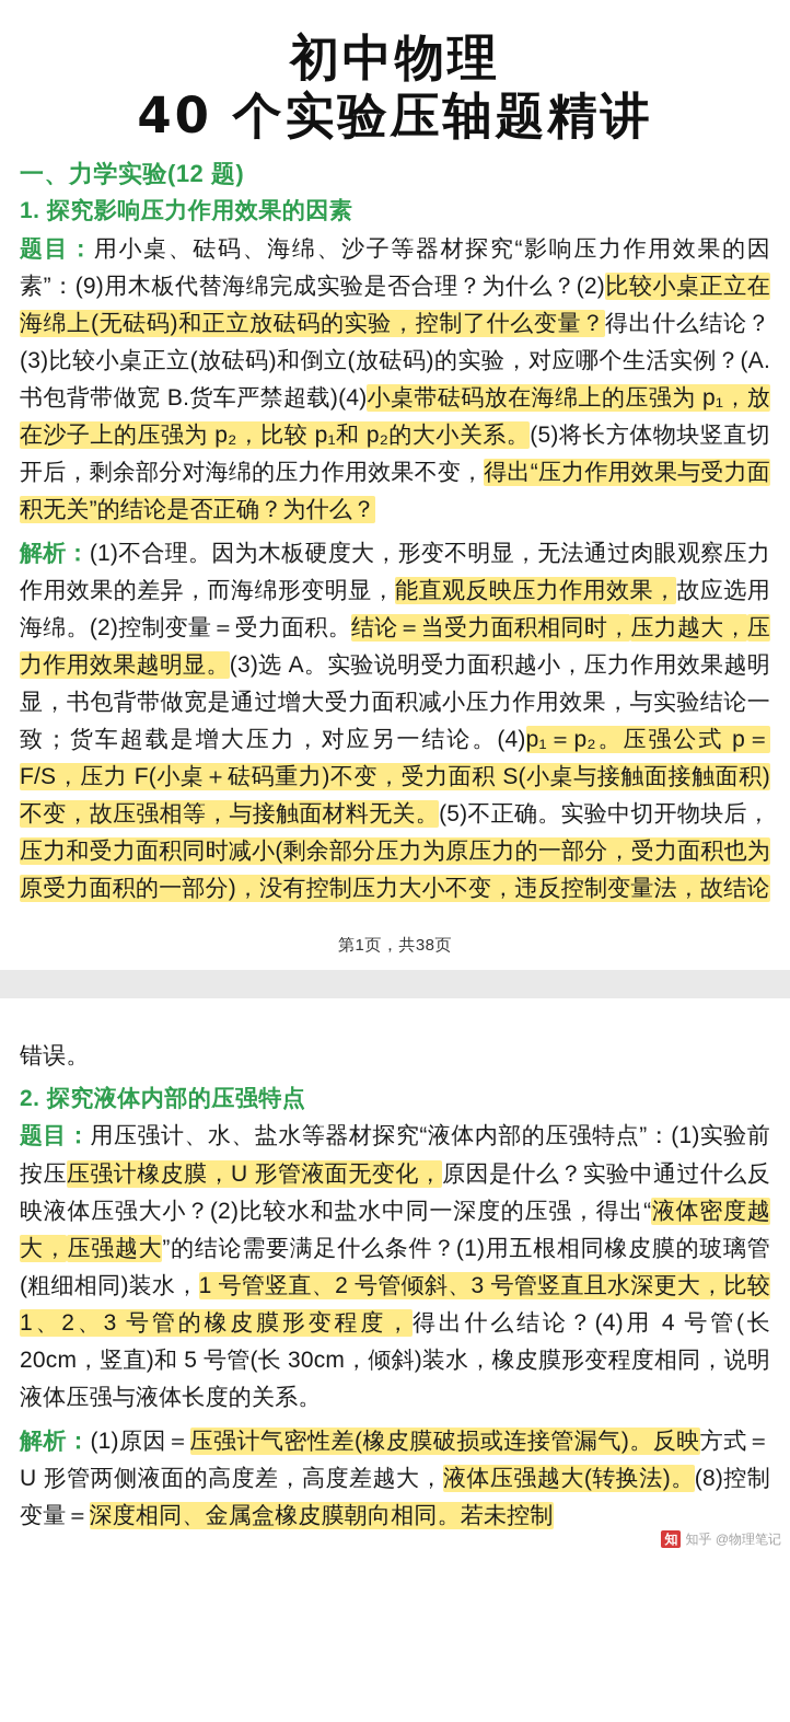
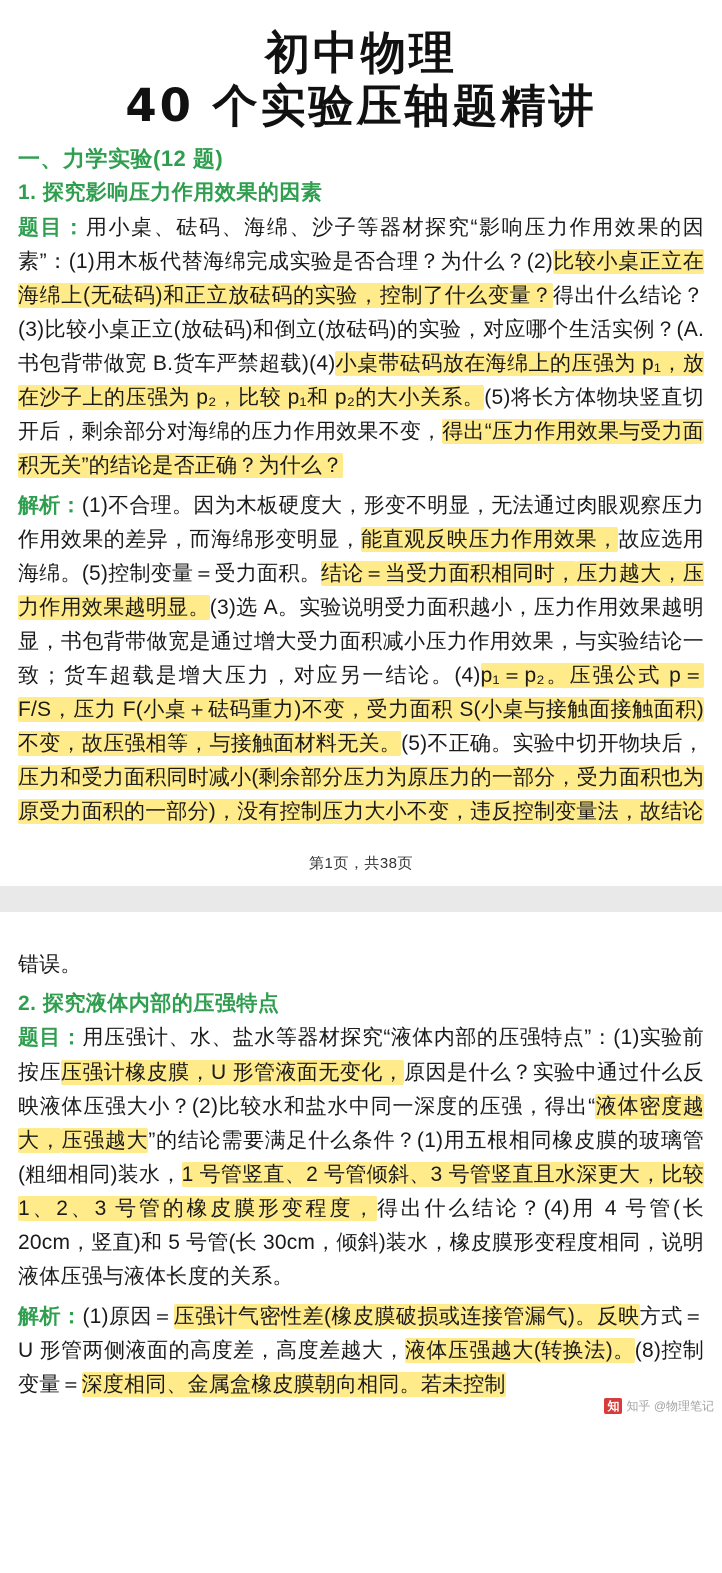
  初中物理
  40 个实验压轴题精讲
  一、力学实验(12 题)
  1. 探究影响压力作用效果的因素
- 题目：用小桌、砝码、海绵、沙子等器材探究“影响压力作用效果的因素”：(9)用木板代替海绵完成实验是否合理？为什么？(2)比较小桌正立在海绵上(无砝码)和正立放砝码的实验，控制了什么变量？得出什么结论？(3)比较小桌正立(放砝码)和倒立(放砝码)的实验，对应哪个生活实例？(A.书包背带做宽 B.货车严禁超载)(4)小桌带砝码放在海绵上的压强为 p₁，放在沙子上的压强为 p₂，比较 p₁和 p₂的大小关系。(5)将长方体物块竖直切开后，剩余部分对海绵的压力作用效果不变，得出“压力作用效果与受力面积无关”的结论是否正确？为什么？
+ 题目：用小桌、砝码、海绵、沙子等器材探究“影响压力作用效果的因素”：(1)用木板代替海绵完成实验是否合理？为什么？(2)比较小桌正立在海绵上(无砝码)和正立放砝码的实验，控制了什么变量？得出什么结论？(3)比较小桌正立(放砝码)和倒立(放砝码)的实验，对应哪个生活实例？(A.书包背带做宽 B.货车严禁超载)(4)小桌带砝码放在海绵上的压强为 p₁，放在沙子上的压强为 p₂，比较 p₁和 p₂的大小关系。(5)将长方体物块竖直切开后，剩余部分对海绵的压力作用效果不变，得出“压力作用效果与受力面积无关”的结论是否正确？为什么？
- 解析：(1)不合理。因为木板硬度大，形变不明显，无法通过肉眼观察压力作用效果的差异，而海绵形变明显，能直观反映压力作用效果，故应选用海绵。(2)控制变量＝受力面积。结论＝当受力面积相同时，压力越大，压力作用效果越明显。(3)选 A。实验说明受力面积越小，压力作用效果越明显，书包背带做宽是通过增大受力面积减小压力作用效果，与实验结论一致；货车超载是增大压力，对应另一结论。(4)p₁＝p₂。压强公式 p＝F/S，压力 F(小桌＋砝码重力)不变，受力面积 S(小桌与接触面接触面积)不变，故压强相等，与接触面材料无关。(5)不正确。实验中切开物块后，压力和受力面积同时减小(剩余部分压力为原压力的一部分，受力面积也为原受力面积的一部分)，没有控制压力大小不变，违反控制变量法，故结论
+ 解析：(1)不合理。因为木板硬度大，形变不明显，无法通过肉眼观察压力作用效果的差异，而海绵形变明显，能直观反映压力作用效果，故应选用海绵。(5)控制变量＝受力面积。结论＝当受力面积相同时，压力越大，压力作用效果越明显。(3)选 A。实验说明受力面积越小，压力作用效果越明显，书包背带做宽是通过增大受力面积减小压力作用效果，与实验结论一致；货车超载是增大压力，对应另一结论。(4)p₁＝p₂。压强公式 p＝F/S，压力 F(小桌＋砝码重力)不变，受力面积 S(小桌与接触面接触面积)不变，故压强相等，与接触面材料无关。(5)不正确。实验中切开物块后，压力和受力面积同时减小(剩余部分压力为原压力的一部分，受力面积也为原受力面积的一部分)，没有控制压力大小不变，违反控制变量法，故结论
  第1页，共38页
  错误。
  2. 探究液体内部的压强特点
  题目：用压强计、水、盐水等器材探究“液体内部的压强特点”：(1)实验前按压压强计橡皮膜，U 形管液面无变化，原因是什么？实验中通过什么反映液体压强大小？(2)比较水和盐水中同一深度的压强，得出“液体密度越大，压强越大”的结论需要满足什么条件？(1)用五根相同橡皮膜的玻璃管(粗细相同)装水，1 号管竖直、2 号管倾斜、3 号管竖直且水深更大，比较1、2、3 号管的橡皮膜形变程度，得出什么结论？(4)用 4 号管(长 20cm，竖直)和 5 号管(长 30cm，倾斜)装水，橡皮膜形变程度相同，说明液体压强与液体长度的关系。
  解析：(1)原因＝压强计气密性差(橡皮膜破损或连接管漏气)。反映方式＝U 形管两侧液面的高度差，高度差越大，液体压强越大(转换法)。(8)控制变量＝深度相同、金属盒橡皮膜朝向相同。若未控制
  知
  知乎 @物理笔记
